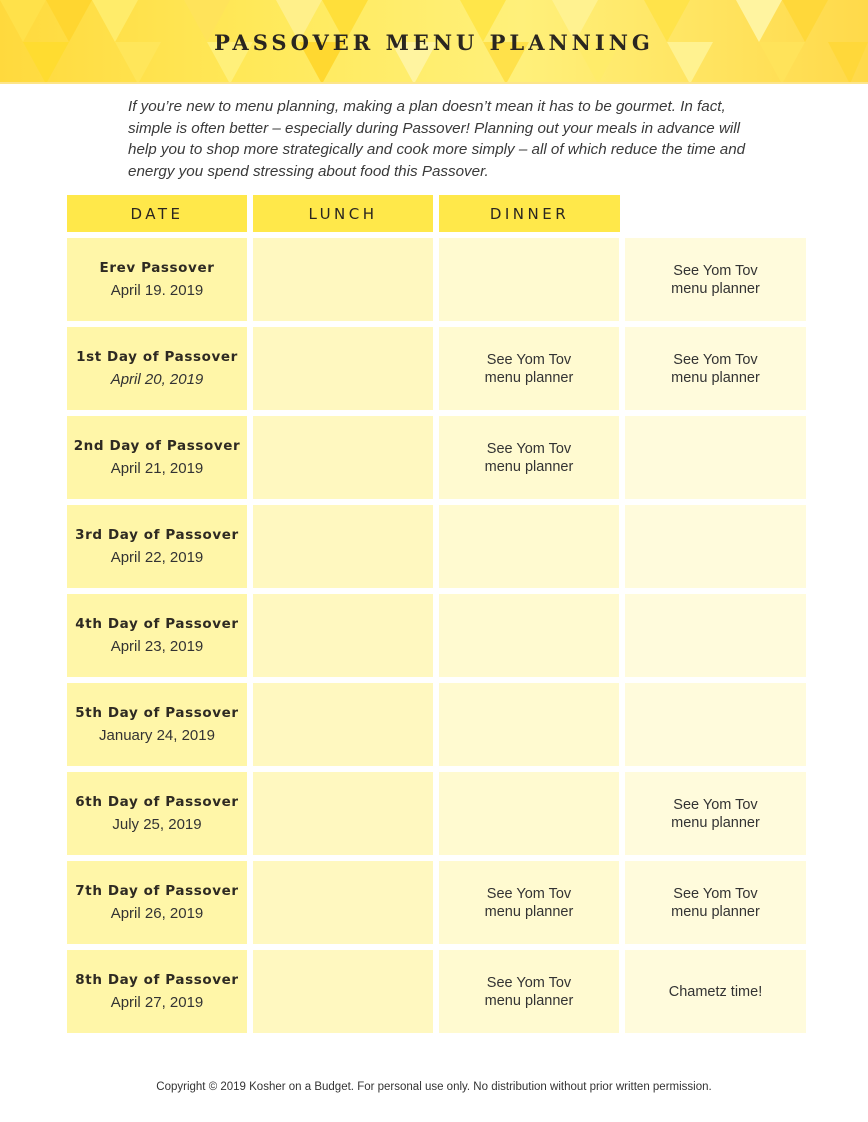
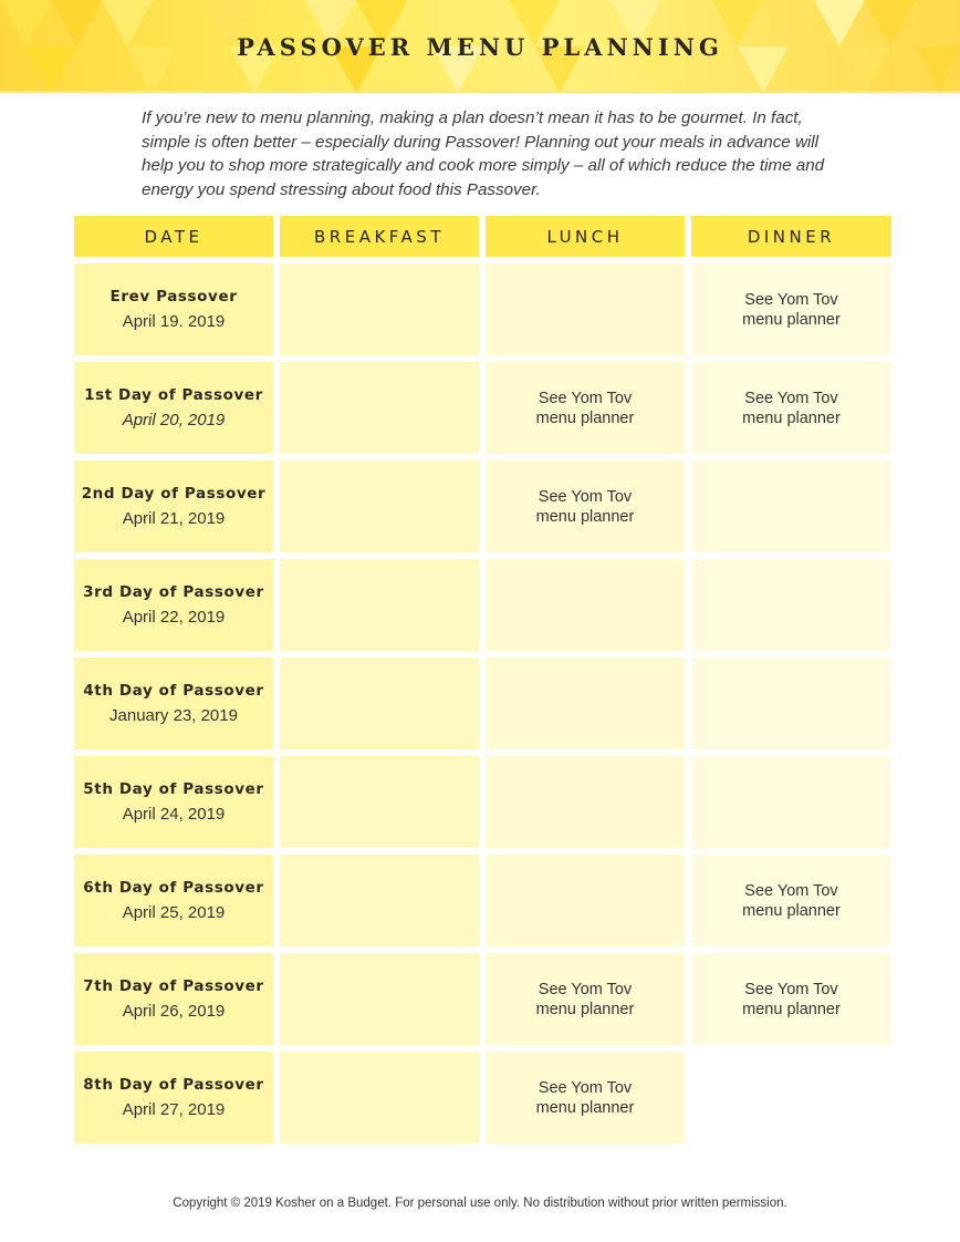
  PASSOVER MENU PLANNING
  If you’re new to menu planning, making a plan doesn’t mean it has to be gourmet. In fact, simple is often better – especially during Passover! Planning out your meals in advance will help you to shop more strategically and cook more simply – all of which reduce the time and energy you spend stressing about food this Passover.
  DATE
+ BREAKFAST
  LUNCH
  DINNER
  Erev Passover
  April 19. 2019
  See Yom Tov
  menu planner
  1st Day of Passover
  April 20, 2019
  See Yom Tov
  menu planner
  See Yom Tov
  menu planner
  2nd Day of Passover
  April 21, 2019
  See Yom Tov
  menu planner
  3rd Day of Passover
  April 22, 2019
  4th Day of Passover
- April 23, 2019
+ January 23, 2019
  5th Day of Passover
- January 24, 2019
+ April 24, 2019
  6th Day of Passover
- July 25, 2019
+ April 25, 2019
  See Yom Tov
  menu planner
  7th Day of Passover
  April 26, 2019
  See Yom Tov
  menu planner
  See Yom Tov
  menu planner
  8th Day of Passover
  April 27, 2019
  See Yom Tov
  menu planner
- Chametz time!
  Copyright © 2019 Kosher on a Budget. For personal use only. No distribution without prior written permission.
